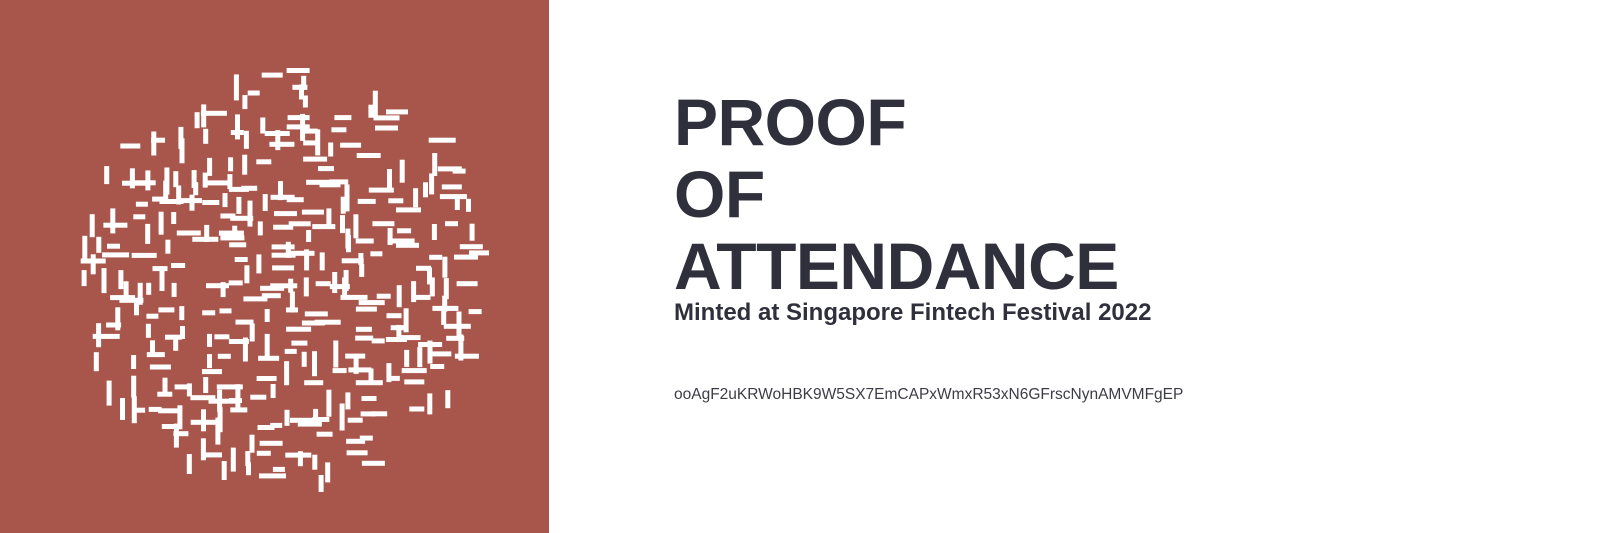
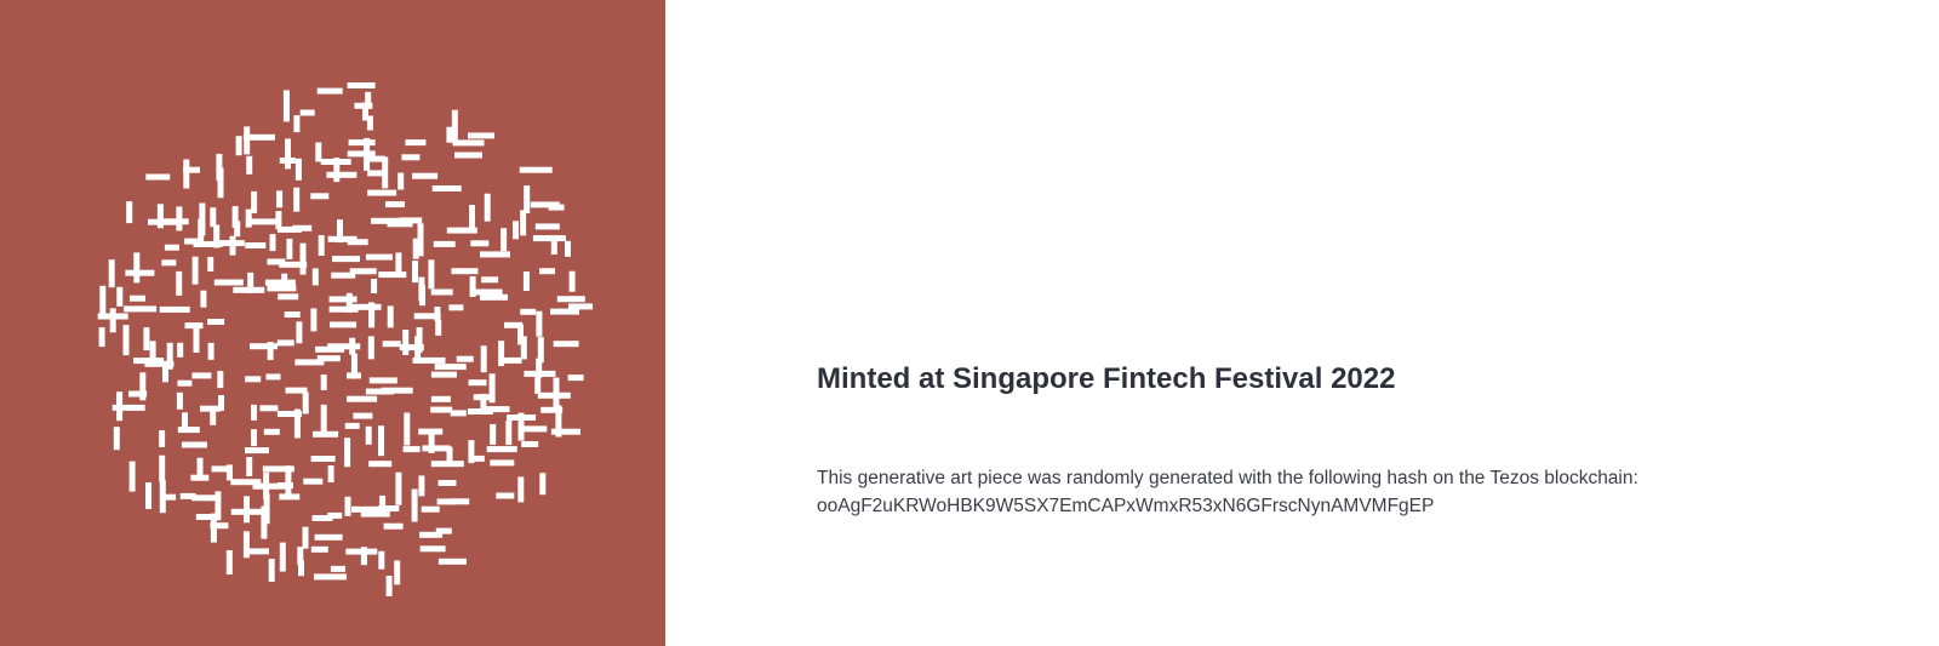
- PROOF
- OF
- ATTENDANCE
  Minted at Singapore Fintech Festival 2022
+ This generative art piece was randomly generated with the following hash on the Tezos blockchain:
  ooAgF2uKRWoHBK9W5SX7EmCAPxWmxR53xN6GFrscNynAMVMFgEP
